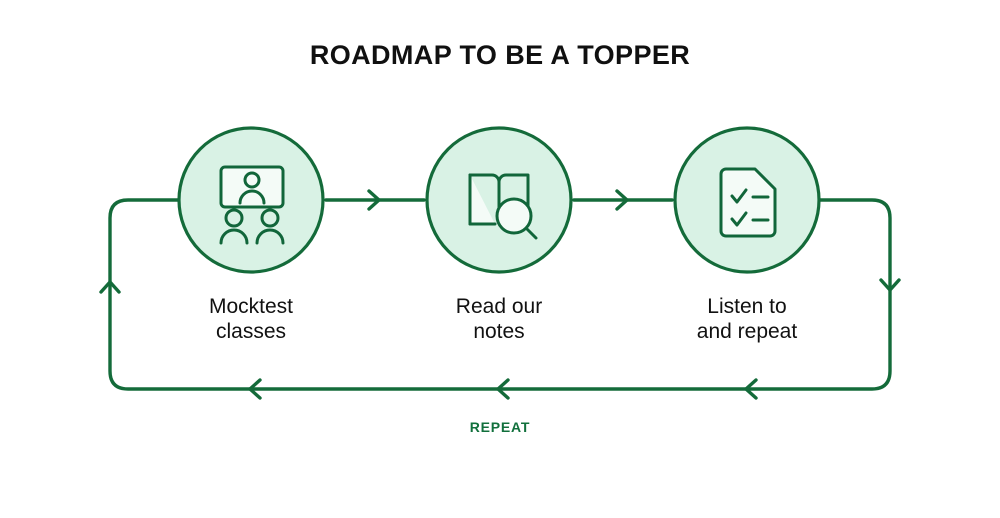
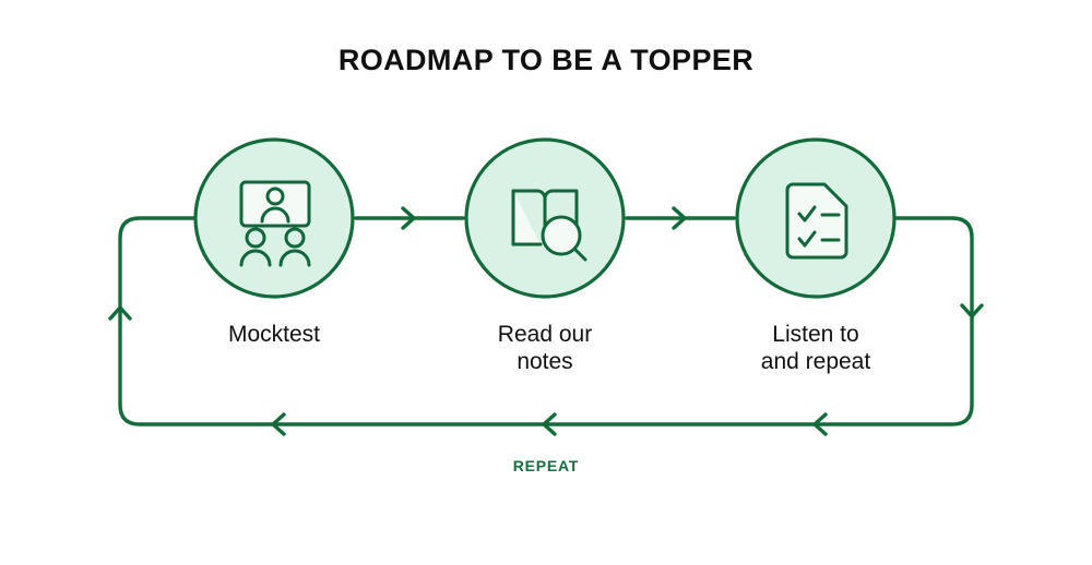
  ROADMAP TO BE A TOPPER
  Mocktest
- classes
  Read our
  notes
  Listen to
  and repeat
  REPEAT
